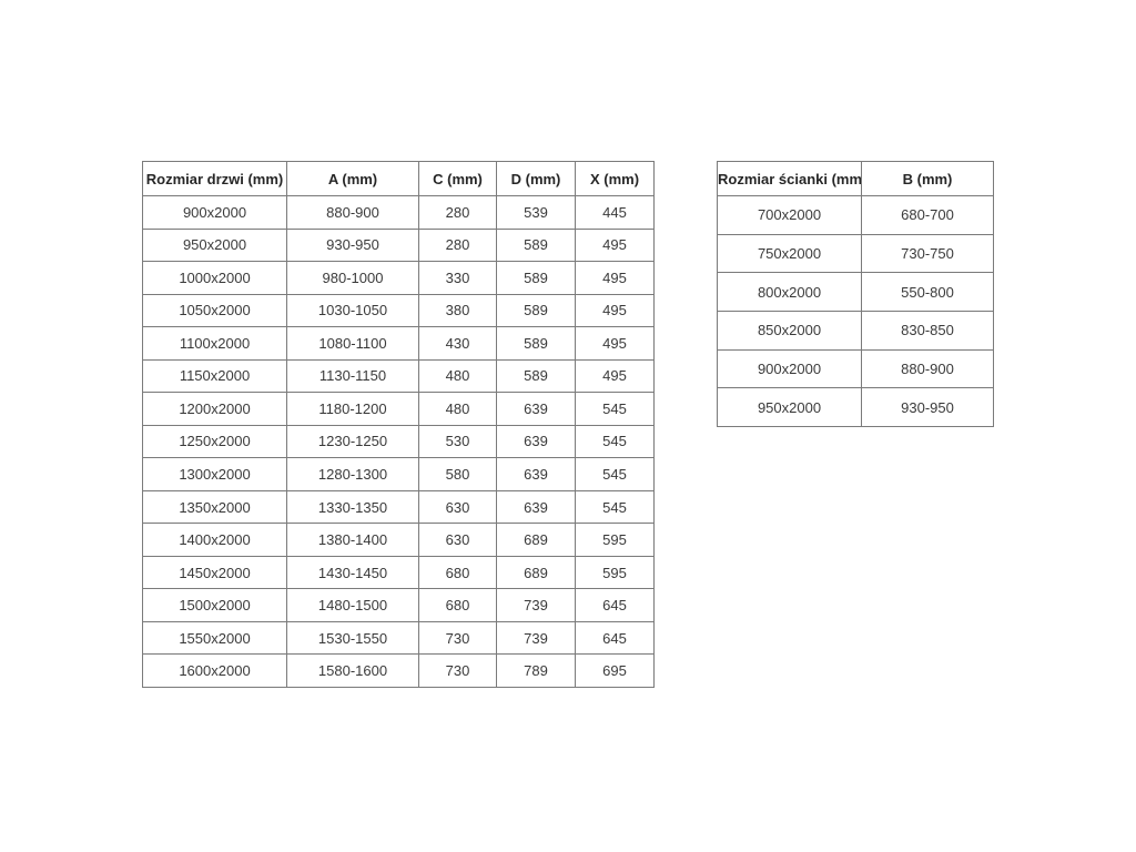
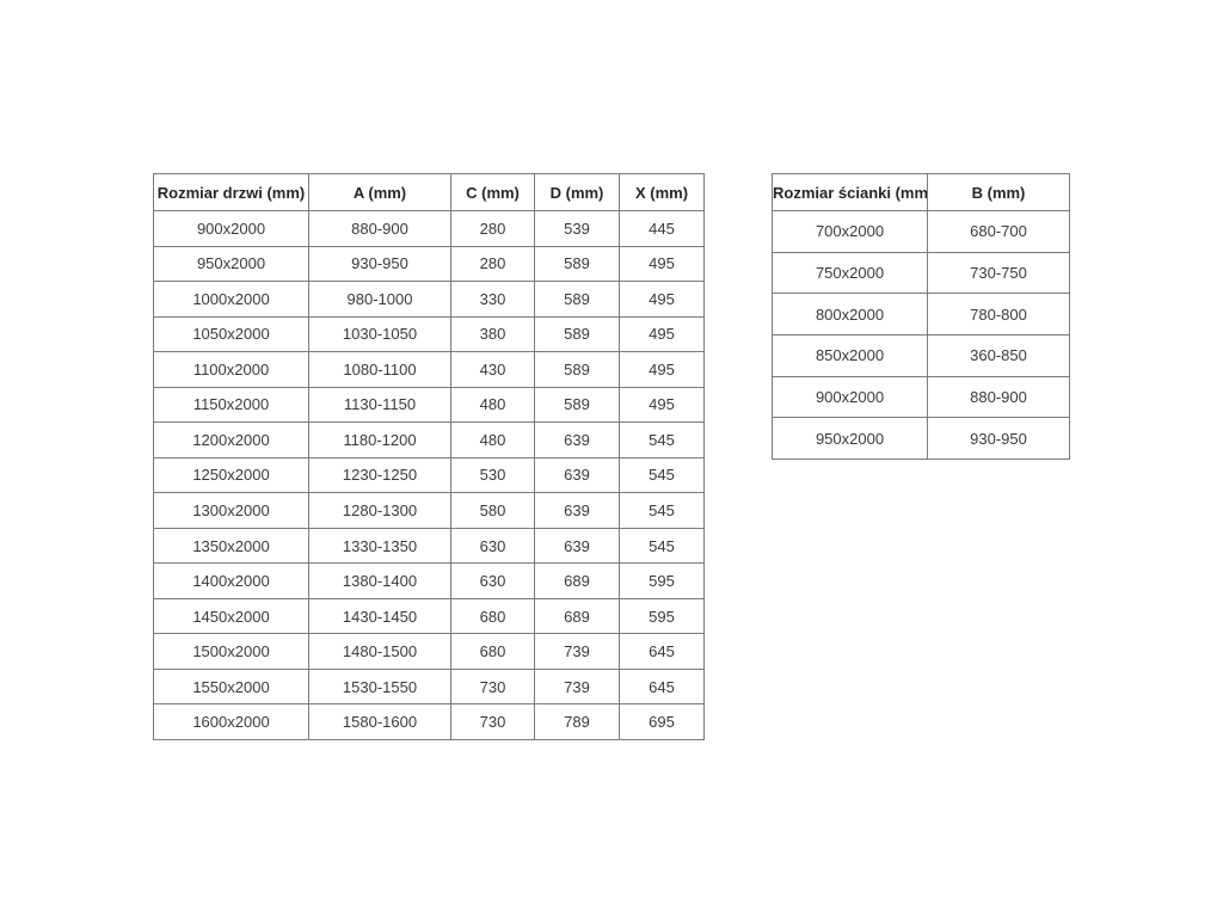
  Rozmiar drzwi (mm)	A (mm)	C (mm)	D (mm)	X (mm)
  900x2000	880-900	280	539	445
  950x2000	930-950	280	589	495
  1000x2000	980-1000	330	589	495
  1050x2000	1030-1050	380	589	495
  1100x2000	1080-1100	430	589	495
  1150x2000	1130-1150	480	589	495
  1200x2000	1180-1200	480	639	545
  1250x2000	1230-1250	530	639	545
  1300x2000	1280-1300	580	639	545
  1350x2000	1330-1350	630	639	545
  1400x2000	1380-1400	630	689	595
  1450x2000	1430-1450	680	689	595
  1500x2000	1480-1500	680	739	645
  1550x2000	1530-1550	730	739	645
  1600x2000	1580-1600	730	789	695
  Rozmiar ścianki (mm	B (mm)
  700x2000	680-700
  750x2000	730-750
- 800x2000	550-800
+ 800x2000	780-800
- 850x2000	830-850
+ 850x2000	360-850
  900x2000	880-900
  950x2000	930-950
